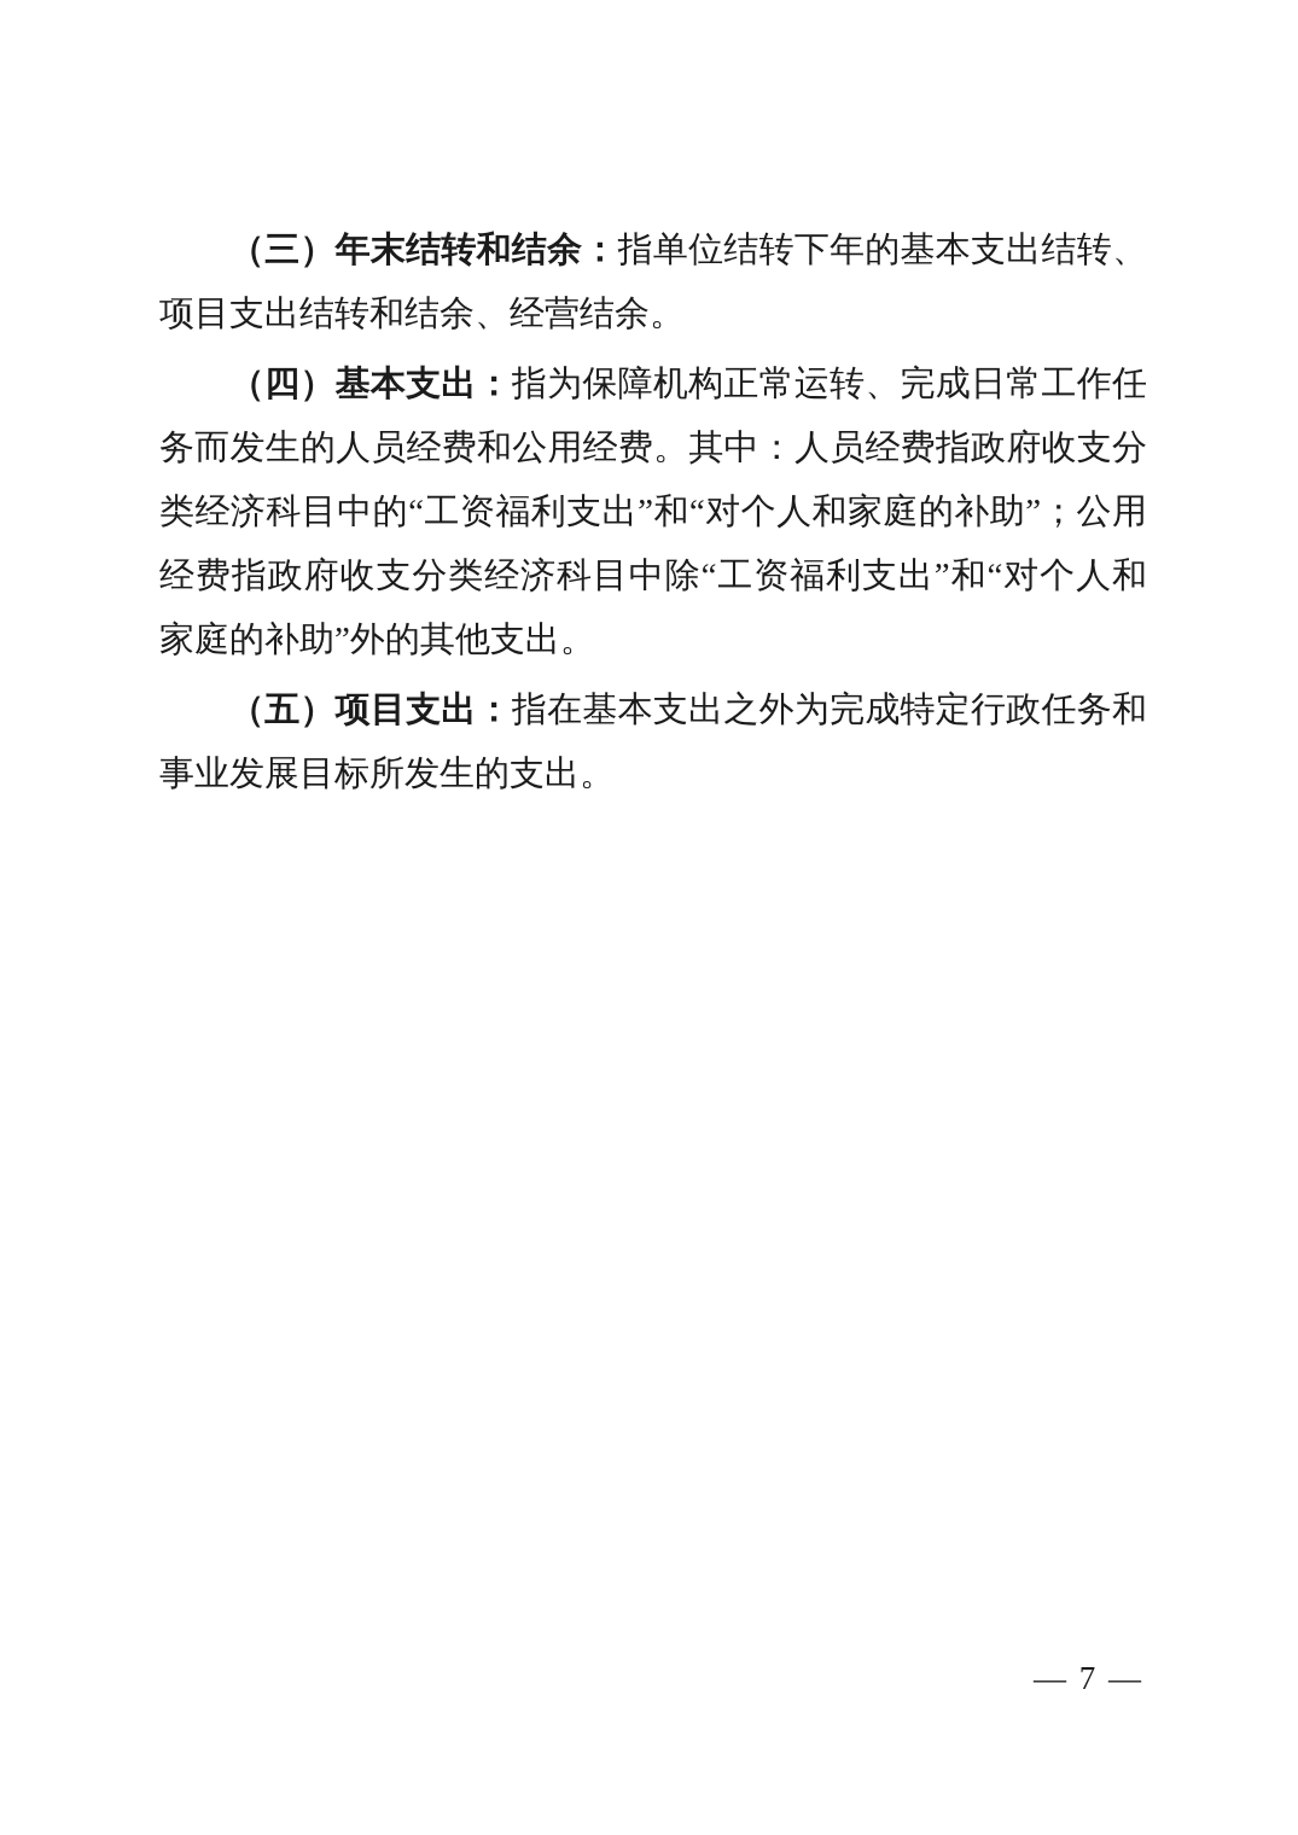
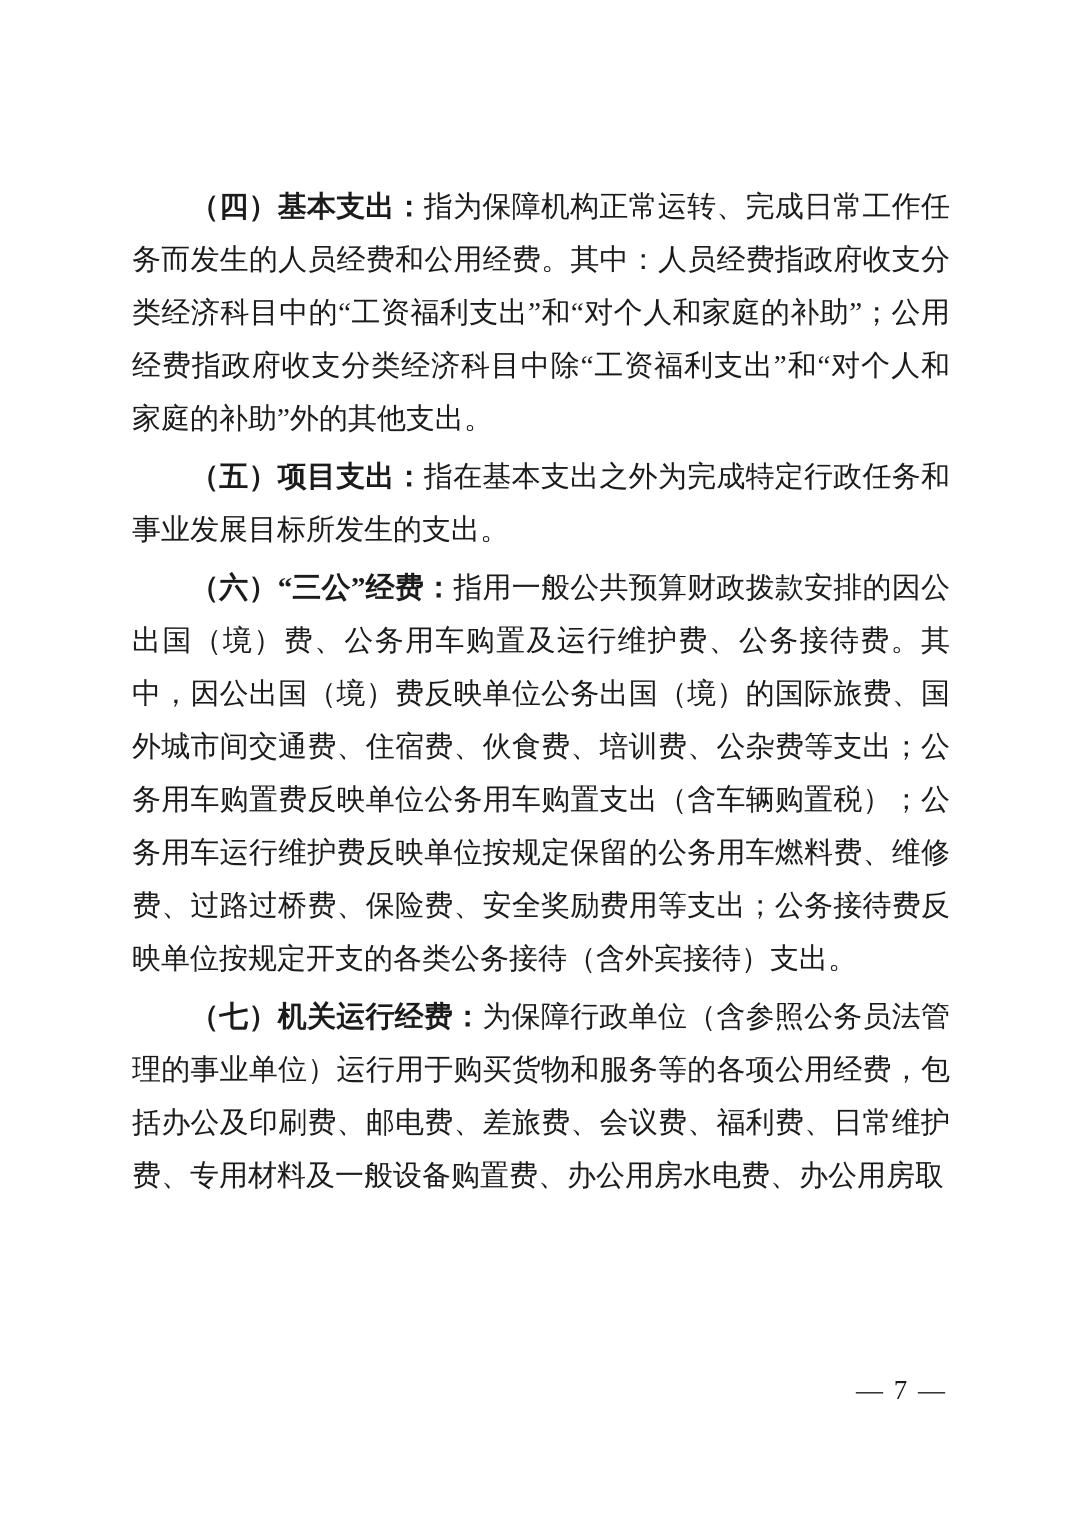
- （三）年末结转和结余：指单位结转下年的基本支出结转、项目支出结转和结余、经营结余。
  （四）基本支出：指为保障机构正常运转、完成日常工作任务而发生的人员经费和公用经费。其中：人员经费指政府收支分类经济科目中的“工资福利支出”和“对个人和家庭的补助”；公用经费指政府收支分类经济科目中除“工资福利支出”和“对个人和家庭的补助”外的其他支出。
  （五）项目支出：指在基本支出之外为完成特定行政任务和事业发展目标所发生的支出。
+ （六）“三公”经费：指用一般公共预算财政拨款安排的因公出国（境）费、公务用车购置及运行维护费、公务接待费。其中，因公出国（境）费反映单位公务出国（境）的国际旅费、国外城市间交通费、住宿费、伙食费、培训费、公杂费等支出；公务用车购置费反映单位公务用车购置支出（含车辆购置税）；公务用车运行维护费反映单位按规定保留的公务用车燃料费、维修费、过路过桥费、保险费、安全奖励费用等支出；公务接待费反映单位按规定开支的各类公务接待（含外宾接待）支出。
+ （七）机关运行经费：为保障行政单位（含参照公务员法管理的事业单位）运行用于购买货物和服务等的各项公用经费，包括办公及印刷费、邮电费、差旅费、会议费、福利费、日常维护费、专用材料及一般设备购置费、办公用房水电费、办公用房取
  — 7 —
